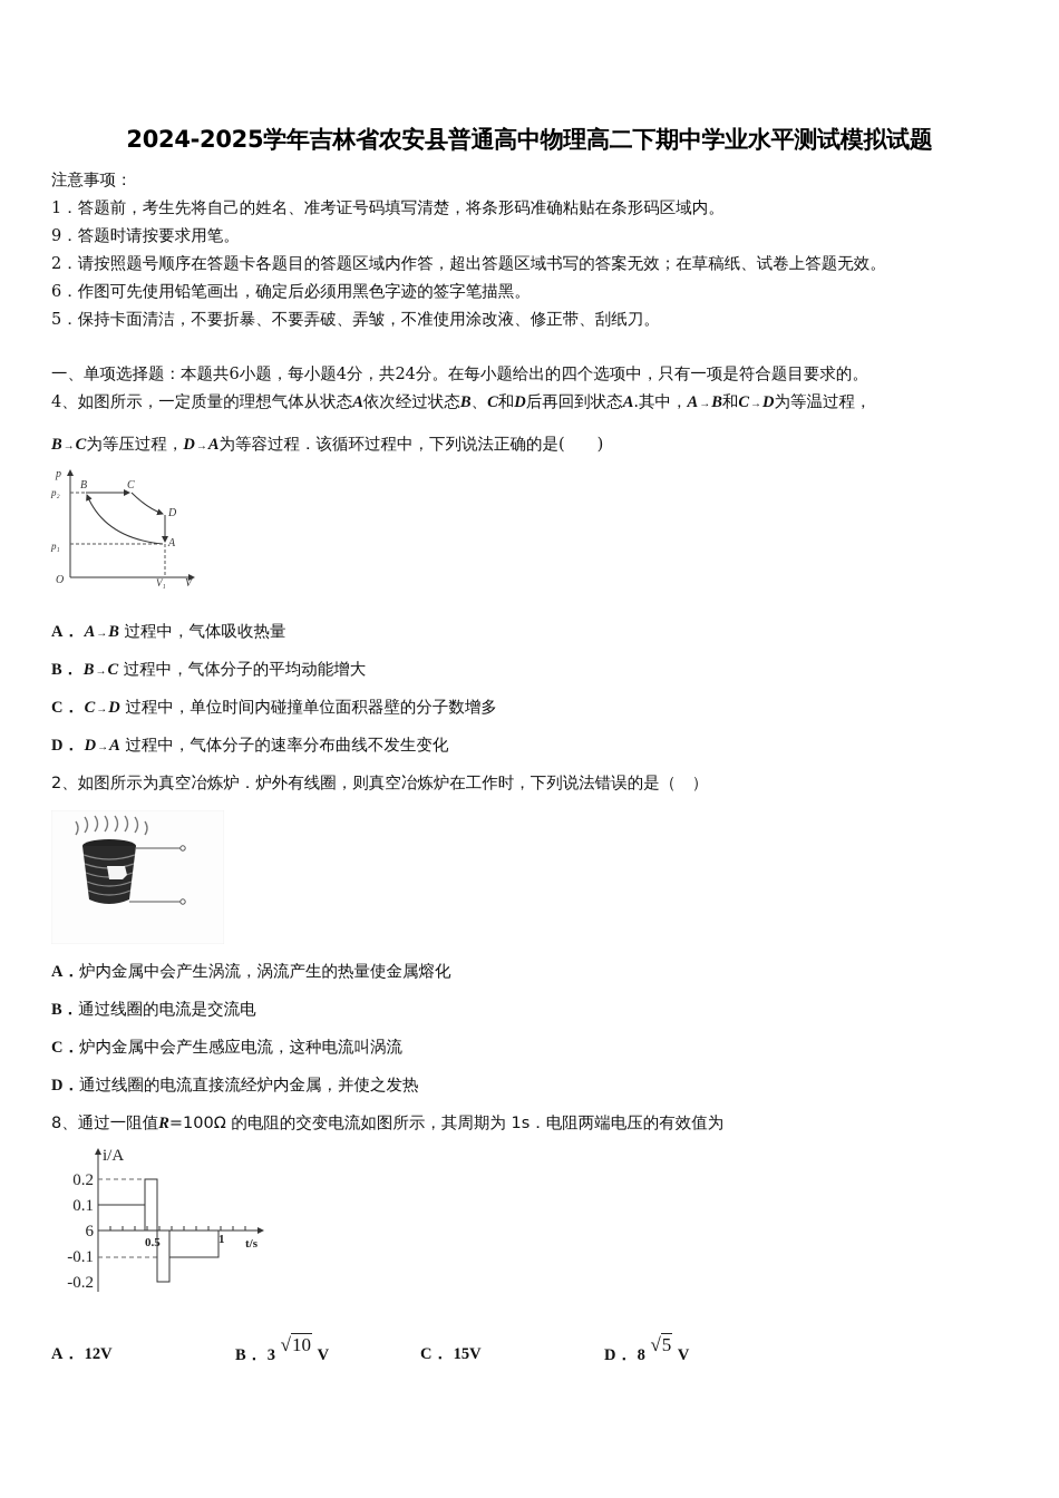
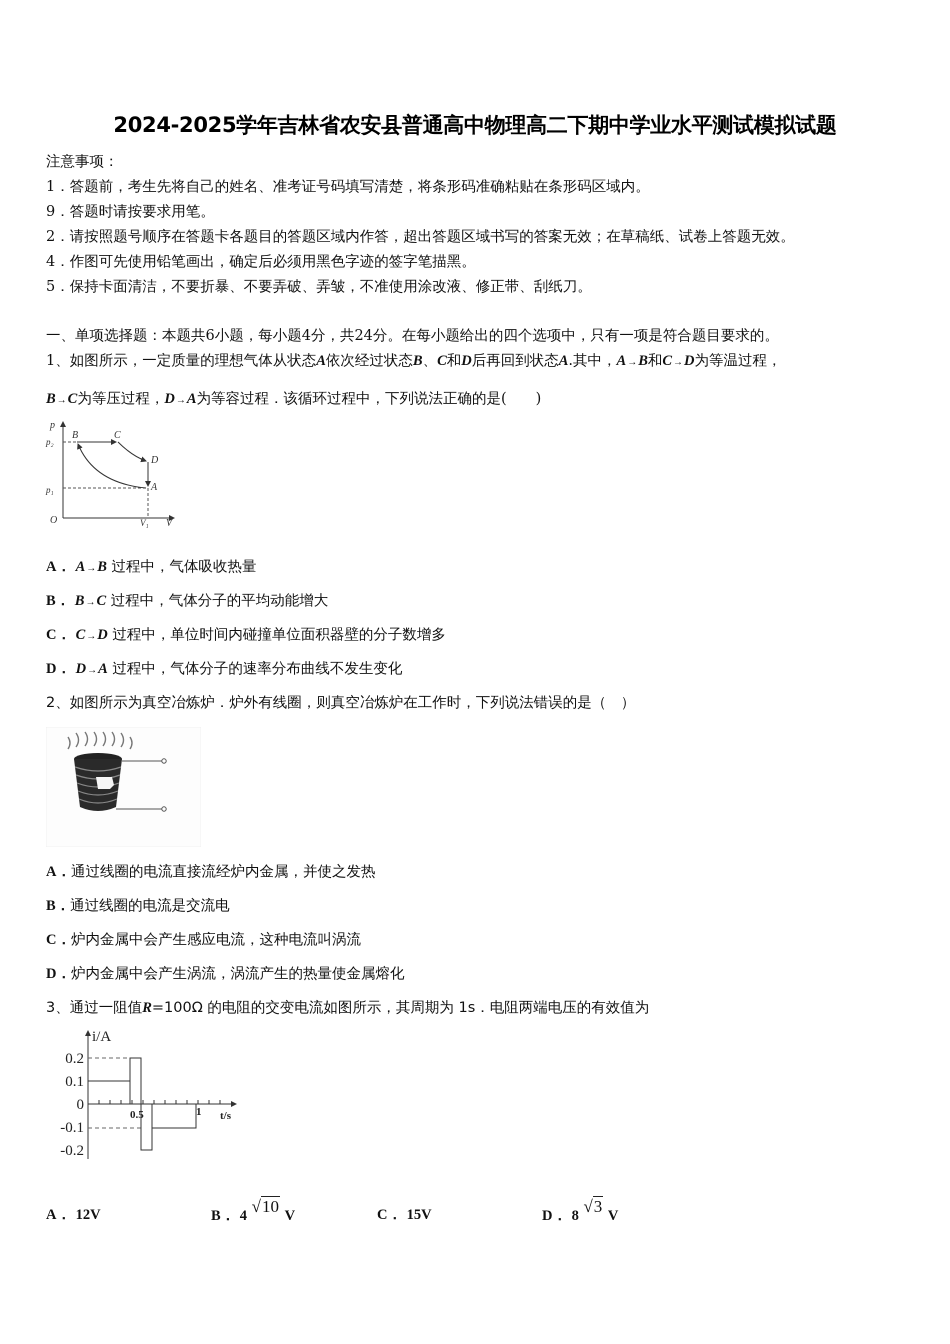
  2024-2025学年吉林省农安县普通高中物理高二下期中学业水平测试模拟试题
  注意事项：
  1．答题前，考生先将自己的姓名、准考证号码填写清楚，将条形码准确粘贴在条形码区域内。
  9．答题时请按要求用笔。
  2．请按照题号顺序在答题卡各题目的答题区域内作答，超出答题区域书写的答案无效；在草稿纸、试卷上答题无效。
- 6．作图可先使用铅笔画出，确定后必须用黑色字迹的签字笔描黑。
+ 4．作图可先使用铅笔画出，确定后必须用黑色字迹的签字笔描黑。
  5．保持卡面清洁，不要折暴、不要弄破、弄皱，不准使用涂改液、修正带、刮纸刀。
  一、单项选择题：本题共6小题，每小题4分，共24分。在每小题给出的四个选项中，只有一项是符合题目要求的。
- 4、如图所示，一定质量的理想气体从状态A依次经过状态B、C和D后再回到状态A.其中，A→B和C→D为等温过程，
+ 1、如图所示，一定质量的理想气体从状态A依次经过状态B、C和D后再回到状态A.其中，A→B和C→D为等温过程，
  B→C为等压过程，D→A为等容过程．该循环过程中，下列说法正确的是( )
  p
  V
  O
  p₂
  p₁
  V₁
  B
  C
  D
  A
  A． A→B 过程中，气体吸收热量
  B． B→C 过程中，气体分子的平均动能增大
  C． C→D 过程中，单位时间内碰撞单位面积器壁的分子数增多
  D． D→A 过程中，气体分子的速率分布曲线不发生变化
  2、如图所示为真空冶炼炉．炉外有线圈，则真空冶炼炉在工作时，下列说法错误的是（ ）
- A．炉内金属中会产生涡流，涡流产生的热量使金属熔化
+ A．通过线圈的电流直接流经炉内金属，并使之发热
  B．通过线圈的电流是交流电
  C．炉内金属中会产生感应电流，这种电流叫涡流
- D．通过线圈的电流直接流经炉内金属，并使之发热
+ D．炉内金属中会产生涡流，涡流产生的热量使金属熔化
- 8、通过一阻值R=100Ω 的电阻的交变电流如图所示，其周期为 1s．电阻两端电压的有效值为
+ 3、通过一阻值R=100Ω 的电阻的交变电流如图所示，其周期为 1s．电阻两端电压的有效值为
  i/A
  t/s
  0.2
  0.1
- 6
+ 0
  -0.1
  -0.2
  1
  A． 12V
- B． 3 √10 V
+ B． 4 √10 V
  C． 15V
- D． 8 √5 V
+ D． 8 √3 V
